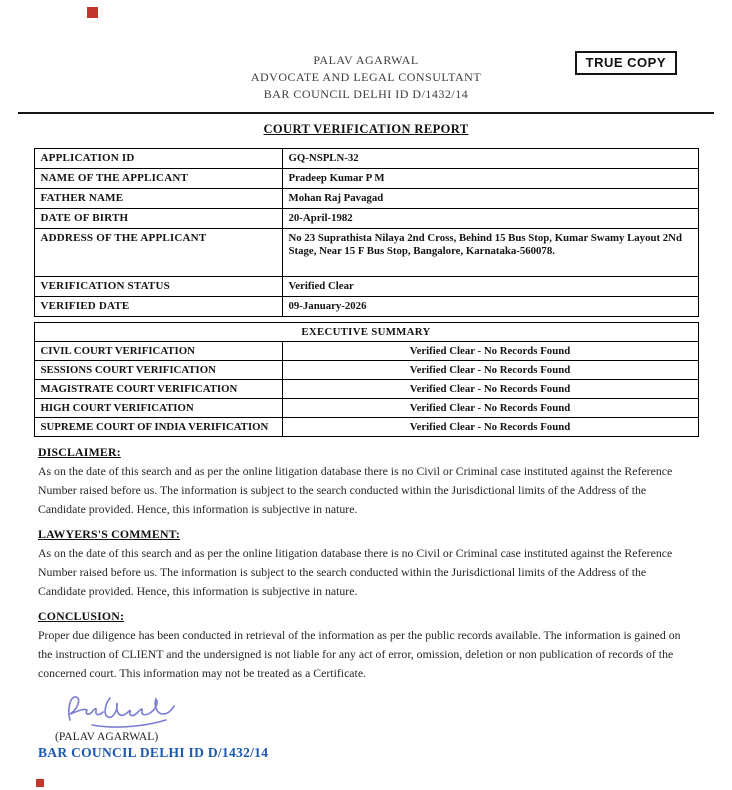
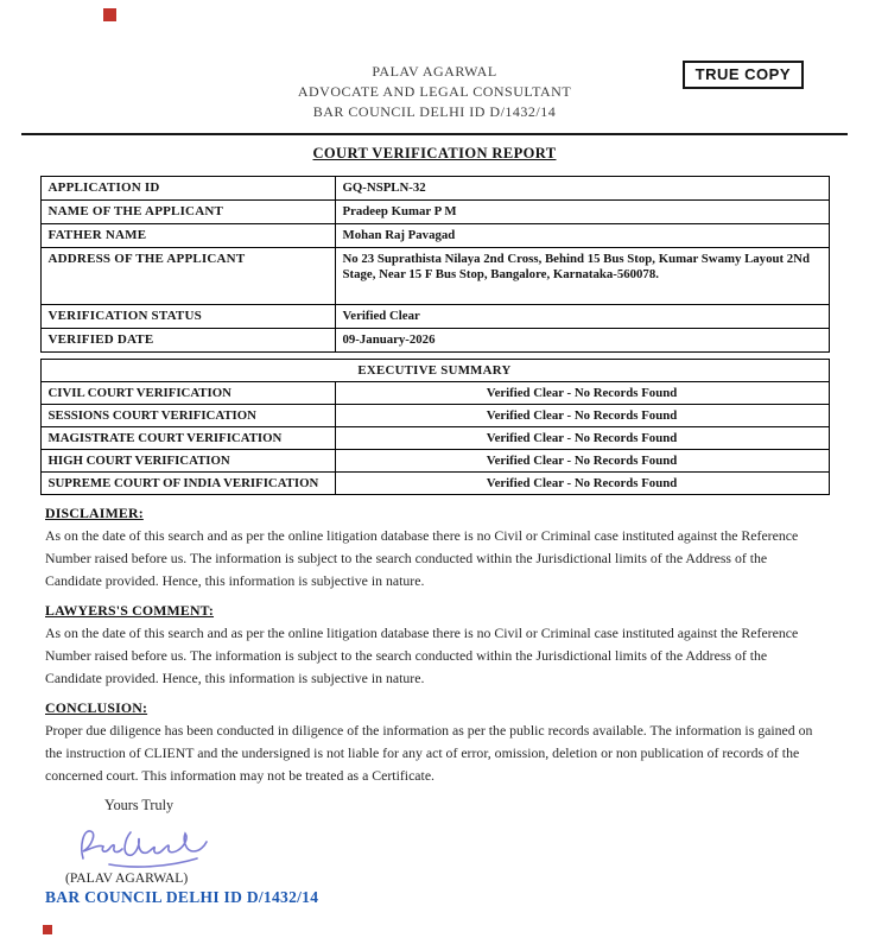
  TRUE COPY
  PALAV AGARWAL
  ADVOCATE AND LEGAL CONSULTANT
  BAR COUNCIL DELHI ID D/1432/14
  COURT VERIFICATION REPORT
  APPLICATION ID	GQ-NSPLN-32
  NAME OF THE APPLICANT	Pradeep Kumar P M
  FATHER NAME	Mohan Raj Pavagad
- DATE OF BIRTH	20-April-1982
  ADDRESS OF THE APPLICANT	No 23 Suprathista Nilaya 2nd Cross, Behind 15 Bus Stop, Kumar Swamy Layout 2Nd Stage, Near 15 F Bus Stop, Bangalore, Karnataka-560078.
  VERIFICATION STATUS	Verified Clear
  VERIFIED DATE	09-January-2026
  EXECUTIVE SUMMARY
  CIVIL COURT VERIFICATION	Verified Clear - No Records Found
  SESSIONS COURT VERIFICATION	Verified Clear - No Records Found
  MAGISTRATE COURT VERIFICATION	Verified Clear - No Records Found
  HIGH COURT VERIFICATION	Verified Clear - No Records Found
  SUPREME COURT OF INDIA VERIFICATION	Verified Clear - No Records Found
  DISCLAIMER:
  As on the date of this search and as per the online litigation database there is no Civil or Criminal case instituted against the Reference Number raised before us. The information is subject to the search conducted within the Jurisdictional limits of the Address of the Candidate provided. Hence, this information is subjective in nature.
  LAWYERS'S COMMENT:
  As on the date of this search and as per the online litigation database there is no Civil or Criminal case instituted against the Reference Number raised before us. The information is subject to the search conducted within the Jurisdictional limits of the Address of the Candidate provided. Hence, this information is subjective in nature.
  CONCLUSION:
- Proper due diligence has been conducted in retrieval of the information as per the public records available. The information is gained on the instruction of CLIENT and the undersigned is not liable for any act of error, omission, deletion or non publication of records of the concerned court. This information may not be treated as a Certificate.
+ Proper due diligence has been conducted in diligence of the information as per the public records available. The information is gained on the instruction of CLIENT and the undersigned is not liable for any act of error, omission, deletion or non publication of records of the concerned court. This information may not be treated as a Certificate.
+ Yours Truly
  (PALAV AGARWAL)
  BAR COUNCIL DELHI ID D/1432/14
